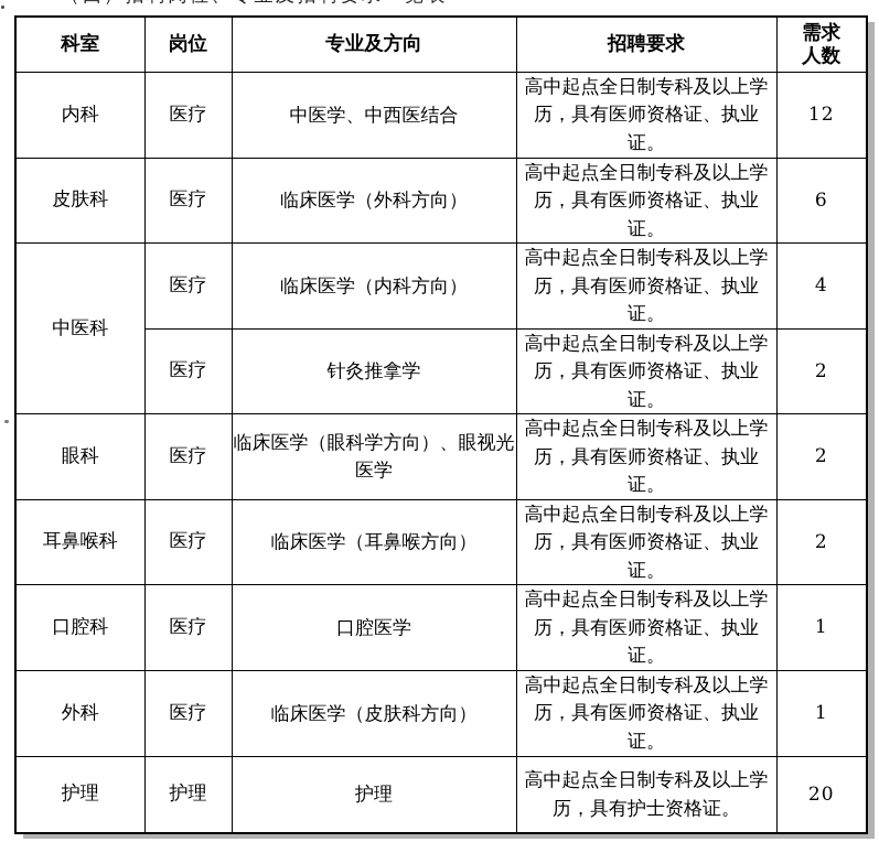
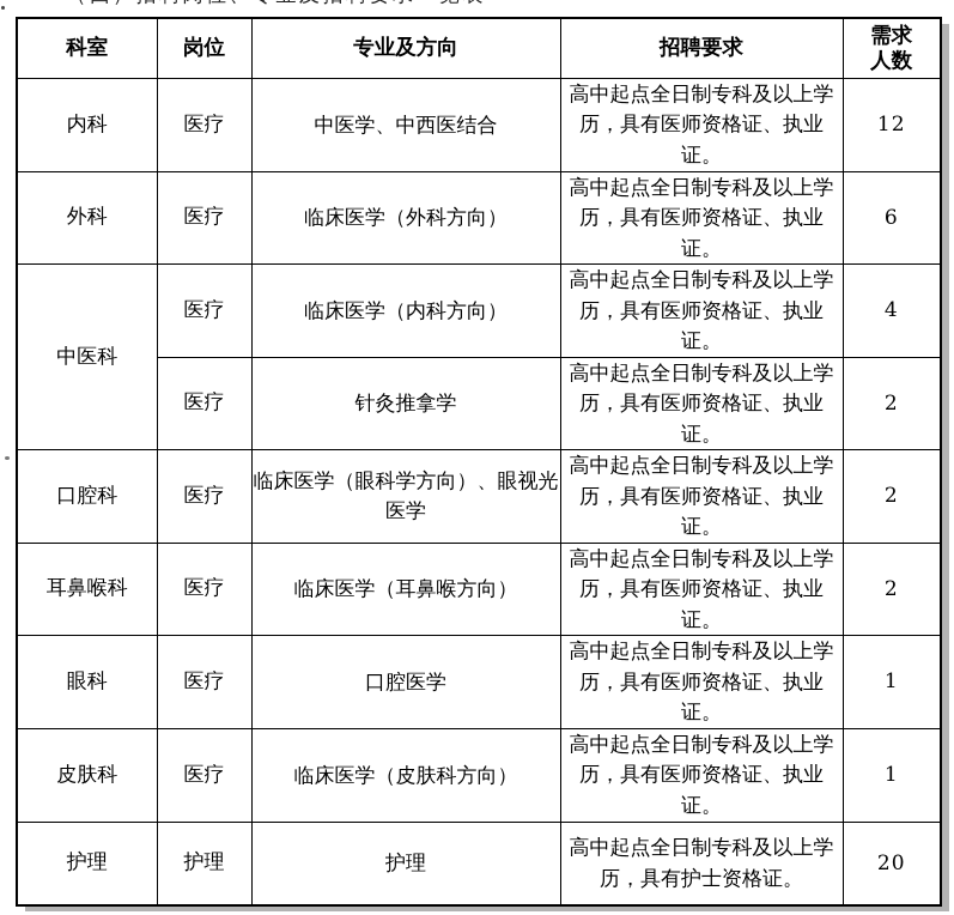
  科室	岗位	专业及方向	招聘要求	需求 人数
  内科	医疗	中医学、中西医结合	高中起点全日制专科及以上学历，具有医师资格证、执业证。	12
- 皮肤科	医疗	临床医学（外科方向）	高中起点全日制专科及以上学历，具有医师资格证、执业证。	6
+ 外科	医疗	临床医学（外科方向）	高中起点全日制专科及以上学历，具有医师资格证、执业证。	6
  中医科	医疗	临床医学（内科方向）	高中起点全日制专科及以上学历，具有医师资格证、执业证。	4
  医疗	针灸推拿学	高中起点全日制专科及以上学历，具有医师资格证、执业证。	2
- 眼科	医疗	临床医学（眼科学方向）、眼视光医学	高中起点全日制专科及以上学历，具有医师资格证、执业证。	2
+ 口腔科	医疗	临床医学（眼科学方向）、眼视光医学	高中起点全日制专科及以上学历，具有医师资格证、执业证。	2
  耳鼻喉科	医疗	临床医学（耳鼻喉方向）	高中起点全日制专科及以上学历，具有医师资格证、执业证。	2
- 口腔科	医疗	口腔医学	高中起点全日制专科及以上学历，具有医师资格证、执业证。	1
+ 眼科	医疗	口腔医学	高中起点全日制专科及以上学历，具有医师资格证、执业证。	1
- 外科	医疗	临床医学（皮肤科方向）	高中起点全日制专科及以上学历，具有医师资格证、执业证。	1
+ 皮肤科	医疗	临床医学（皮肤科方向）	高中起点全日制专科及以上学历，具有医师资格证、执业证。	1
  护理	护理	护理	高中起点全日制专科及以上学历，具有护士资格证。	20
